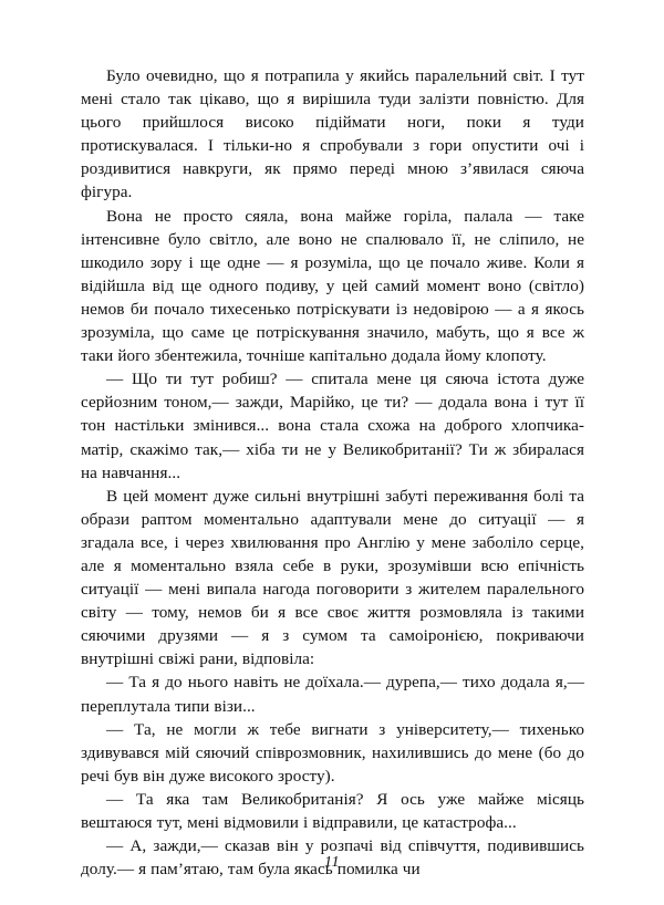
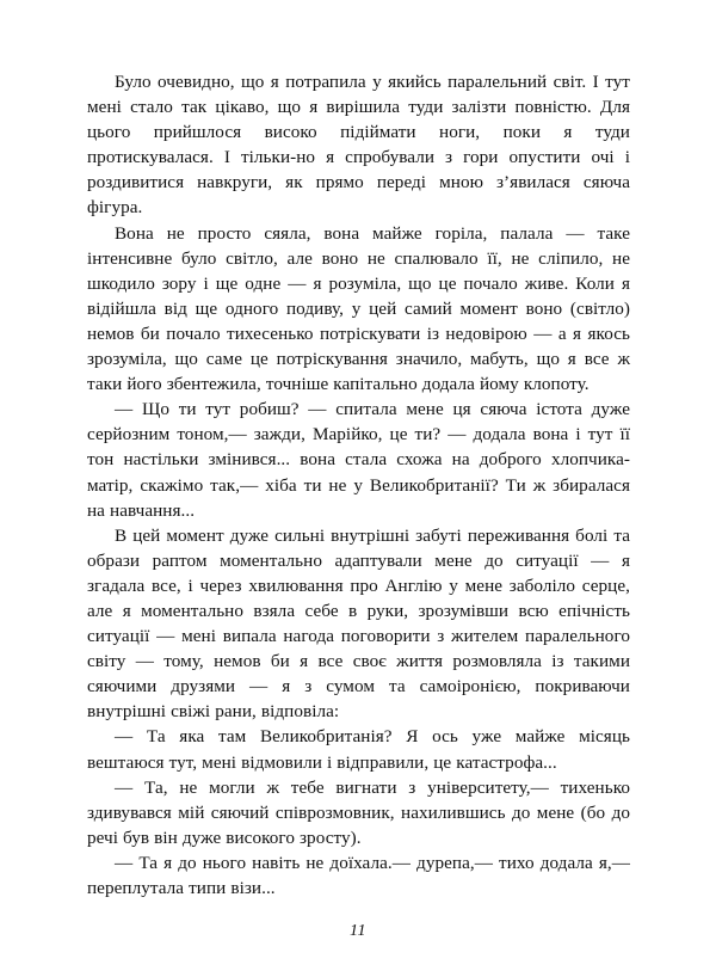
  Було очевидно, що я потрапила у якийсь паралельний світ. І тут мені стало так цікаво, що я вирішила туди залізти повністю. Для цього прийшлося високо підіймати ноги, поки я туди протискувалася. І тільки-но я спробували з гори опустити очі і роздивитися навкруги, як прямо переді мною з’явилася сяюча фігура.
  Вона не просто сяяла, вона майже горіла, палала — таке інтенсивне було світло, але воно не спалювало її, не сліпило, не шкодило зору і ще одне — я розуміла, що це почало живе. Коли я відійшла від ще одного подиву, у цей самий момент воно (світло) немов би почало тихесенько потріскувати із недовірою — а я якось зрозуміла, що саме це потріскування значило, мабуть, що я все ж таки його збентежила, точніше капітально додала йому клопоту.
  — Що ти тут робиш? — спитала мене ця сяюча істота дуже серйозним тоном,— зажди, Марійко, це ти? — додала вона і тут її тон настільки змінився... вона стала схожа на доброго хлопчика-матір, скажімо так,— хіба ти не у Великобританії? Ти ж збиралася на навчання...
  В цей момент дуже сильні внутрішні забуті переживання болі та образи раптом моментально адаптували мене до ситуації — я згадала все, і через хвилювання про Англію у мене заболіло серце, але я моментально взяла себе в руки, зрозумівши всю епічність ситуації — мені випала нагода поговорити з жителем паралельного світу — тому, немов би я все своє життя розмовляла із такими сяючими друзями — я з сумом та самоіронією, покриваючи внутрішні свіжі рани, відповіла:
- — Та я до нього навіть не доїхала.— дурепа,— тихо додала я,— переплутала типи візи...
+ — Та яка там Великобританія? Я ось уже майже місяць вештаюся тут, мені відмовили і відправили, це катастрофа...
  — Та, не могли ж тебе вигнати з університету,— тихенько здивувався мій сяючий співрозмовник, нахилившись до мене (бо до речі був він дуже високого зросту).
- — Та яка там Великобританія? Я ось уже майже місяць вештаюся тут, мені відмовили і відправили, це катастрофа...
+ — Та я до нього навіть не доїхала.— дурепа,— тихо додала я,— переплутала типи візи...
- — А, зажди,— сказав він у розпачі від співчуття, подивившись долу.— я пам’ятаю, там була якась помилка чи
  11
